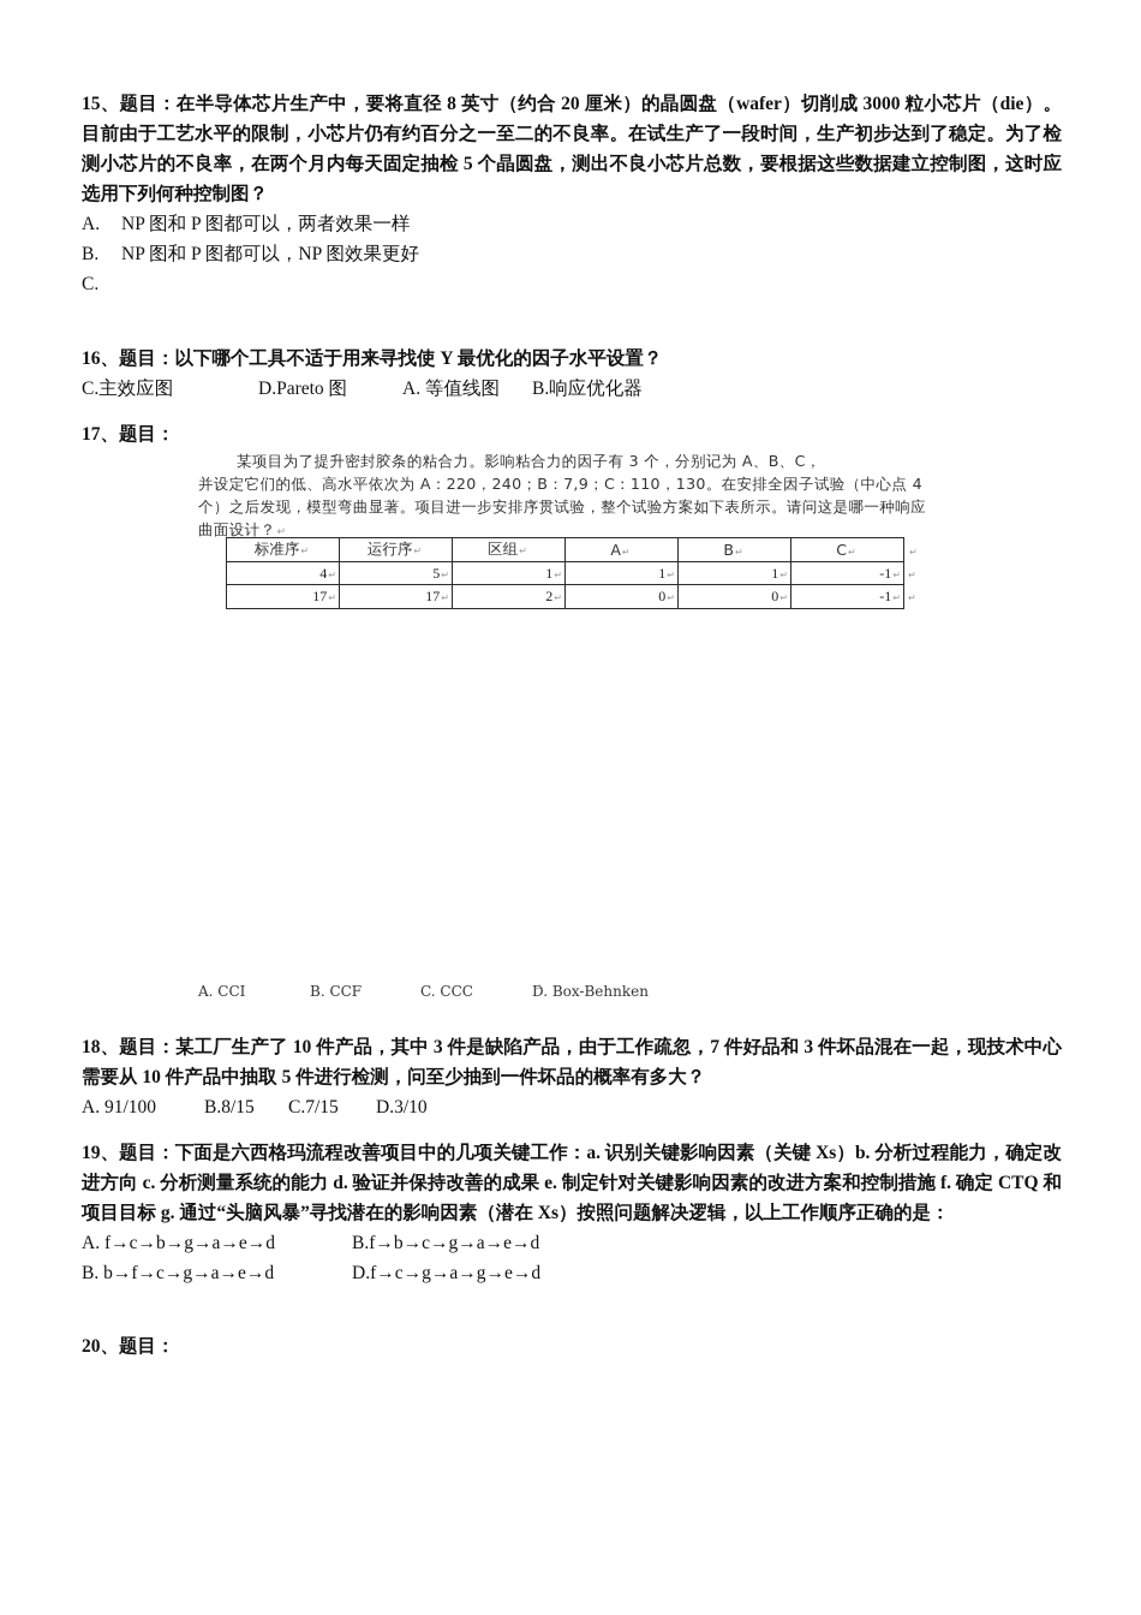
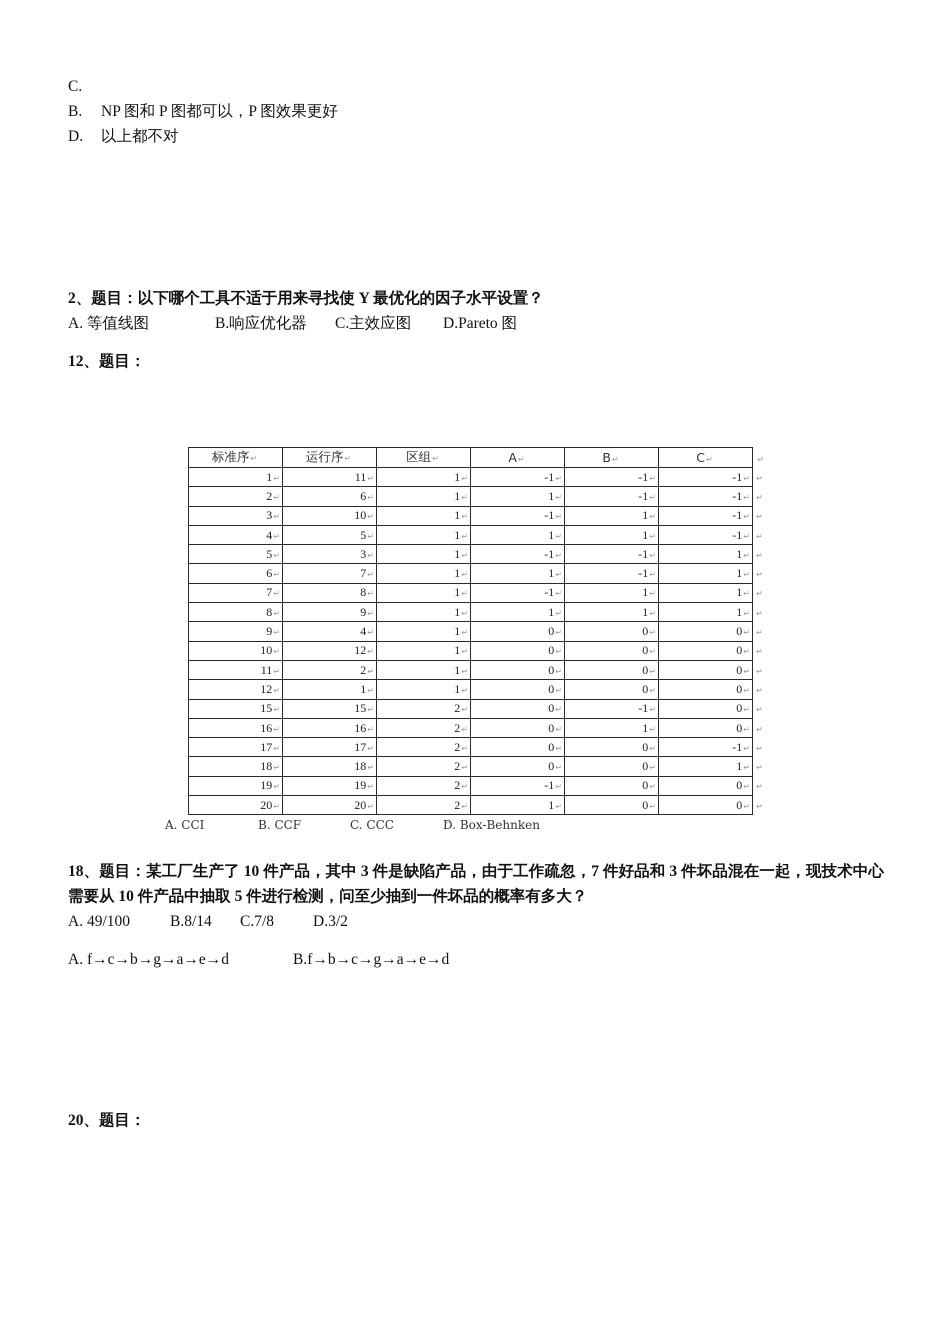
- 15、题目：在半导体芯片生产中，要将直径 8 英寸（约合 20 厘米）的晶圆盘（wafer）切削成 3000 粒小芯片（die）。目前由于工艺水平的限制，小芯片仍有约百分之一至二的不良率。在试生产了一段时间，生产初步达到了稳定。为了检测小芯片的不良率，在两个月内每天固定抽检 5 个晶圆盘，测出不良小芯片总数，要根据这些数据建立控制图，这时应选用下列何种控制图？
- A.
- NP 图和 P 图都可以，两者效果一样
- B.
+ C.
- NP 图和 P 图都可以，NP 图效果更好
- C.
+ B.
+ NP 图和 P 图都可以，P 图效果更好
+ D.
+ 以上都不对
- 16、题目：以下哪个工具不适于用来寻找使 Y 最优化的因子水平设置？
+ 2、题目：以下哪个工具不适于用来寻找使 Y 最优化的因子水平设置？
- C.主效应图
+ A. 等值线图
- D.Pareto 图
+ B.响应优化器
- A. 等值线图
+ C.主效应图
- B.响应优化器
+ D.Pareto 图
- 17、题目：
+ 12、题目：
- 某项目为了提升密封胶条的粘合力。影响粘合力的因子有 3 个，分别记为 A、B、C，
- 并设定它们的低、高水平依次为 A：220，240；B：7,9；C：110，130。在安排全因子试验（中心点 4 个）之后发现，模型弯曲显著。项目进一步安排序贯试验，整个试验方案如下表所示。请问这是哪一种响应曲面设计？↵
  标准序↵	运行序↵	区组↵	A↵	B↵	C↵	↵
+ 1↵	11↵	1↵	-1↵	-1↵	-1↵	↵
+ 2↵	6↵	1↵	1↵	-1↵	-1↵	↵
+ 3↵	10↵	1↵	-1↵	1↵	-1↵	↵
  4↵	5↵	1↵	1↵	1↵	-1↵	↵
+ 5↵	3↵	1↵	-1↵	-1↵	1↵	↵
+ 6↵	7↵	1↵	1↵	-1↵	1↵	↵
+ 7↵	8↵	1↵	-1↵	1↵	1↵	↵
+ 8↵	9↵	1↵	1↵	1↵	1↵	↵
+ 9↵	4↵	1↵	0↵	0↵	0↵	↵
+ 10↵	12↵	1↵	0↵	0↵	0↵	↵
+ 11↵	2↵	1↵	0↵	0↵	0↵	↵
+ 12↵	1↵	1↵	0↵	0↵	0↵	↵
+ 15↵	15↵	2↵	0↵	-1↵	0↵	↵
+ 16↵	16↵	2↵	0↵	1↵	0↵	↵
  17↵	17↵	2↵	0↵	0↵	-1↵	↵
+ 18↵	18↵	2↵	0↵	0↵	1↵	↵
+ 19↵	19↵	2↵	-1↵	0↵	0↵	↵
+ 20↵	20↵	2↵	1↵	0↵	0↵	↵
  A. CCI
  B. CCF
  C. CCC
  D. Box-Behnken
  ↵
  18、题目：某工厂生产了 10 件产品，其中 3 件是缺陷产品，由于工作疏忽，7 件好品和 3 件坏品混在一起，现技术中心需要从 10 件产品中抽取 5 件进行检测，问至少抽到一件坏品的概率有多大？
- A. 91/100
+ A. 49/100
- B.8/15
+ B.8/14
- C.7/15
+ C.7/8
- D.3/10
+ D.3/2
- 19、题目：下面是六西格玛流程改善项目中的几项关键工作：a. 识别关键影响因素（关键 Xs）b. 分析过程能力，确定改进方向 c. 分析测量系统的能力 d. 验证并保持改善的成果 e. 制定针对关键影响因素的改进方案和控制措施 f. 确定 CTQ 和项目目标 g. 通过“头脑风暴”寻找潜在的影响因素（潜在 Xs）按照问题解决逻辑，以上工作顺序正确的是：
  A. f→c→b→g→a→e→d
  B.f→b→c→g→a→e→d
- B. b→f→c→g→a→e→d
- D.f→c→g→a→g→e→d
  20、题目：
